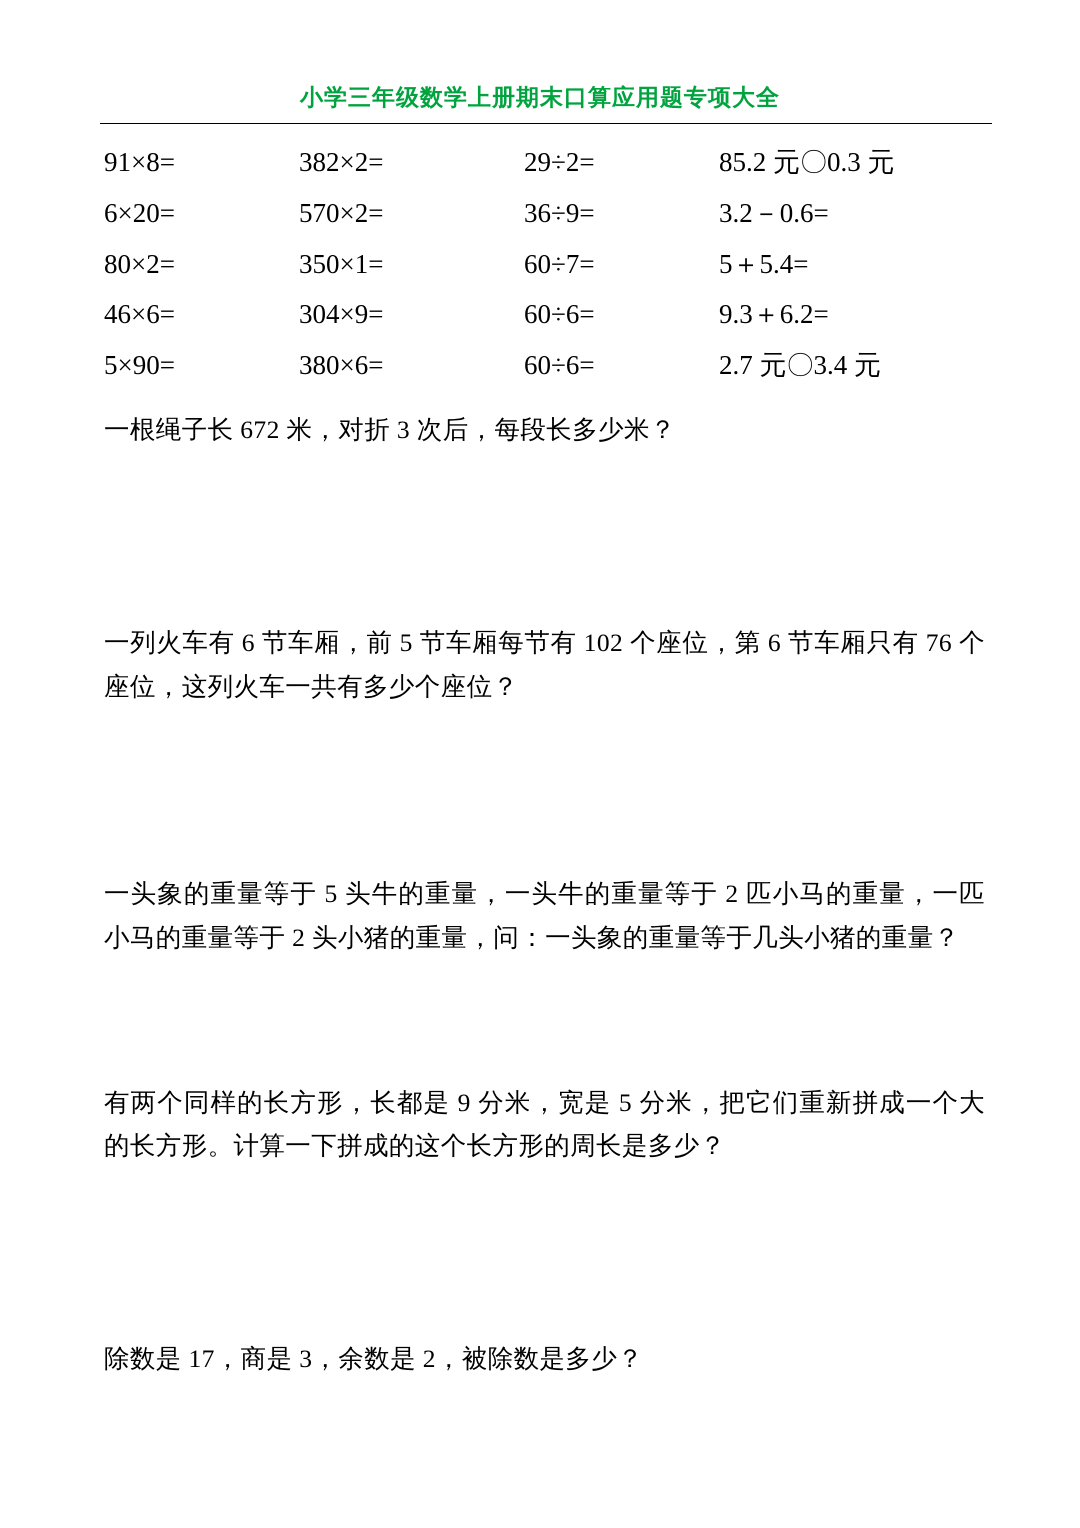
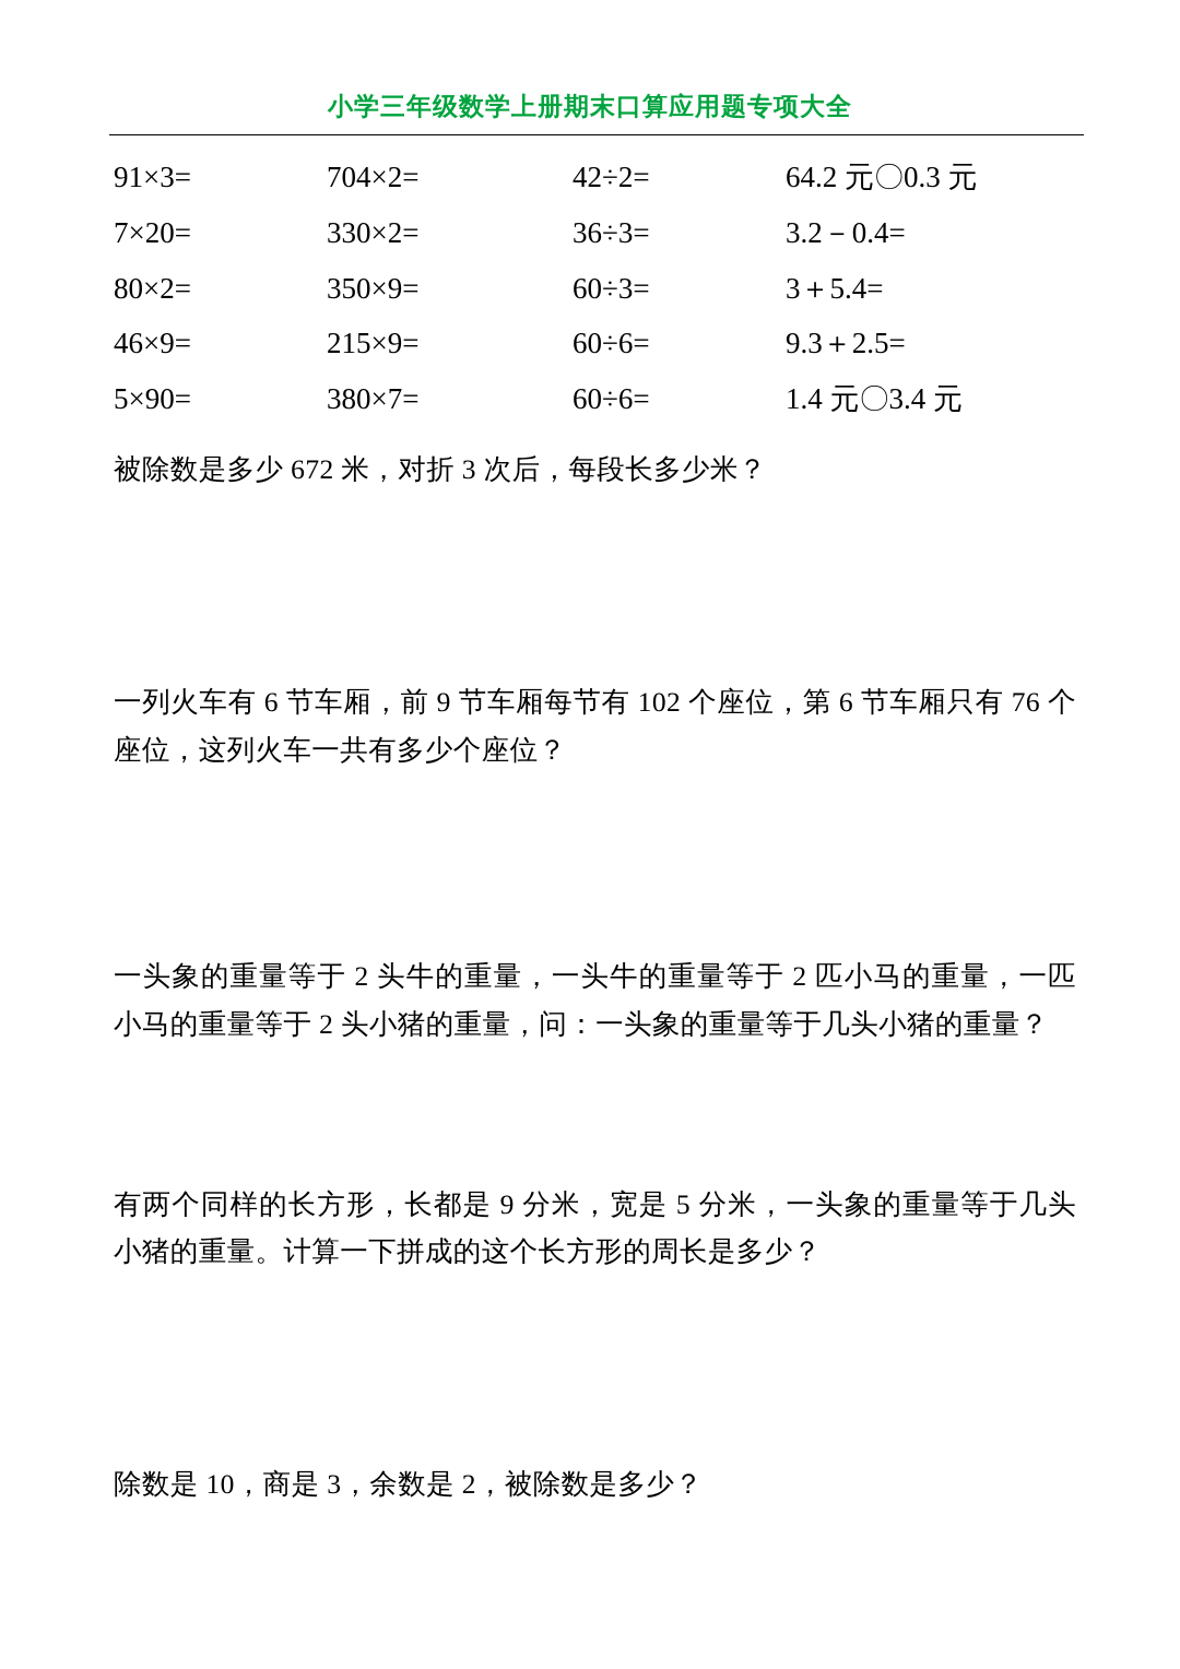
  小学三年级数学上册期末口算应用题专项大全
- 91×8=
+ 91×3=
- 382×2=
+ 704×2=
- 29÷2=
+ 42÷2=
- 85.2 元〇0.3 元
+ 64.2 元〇0.3 元
- 6×20=
+ 7×20=
- 570×2=
+ 330×2=
- 36÷9=
+ 36÷3=
- 3.2－0.6=
+ 3.2－0.4=
  80×2=
- 350×1=
+ 350×9=
- 60÷7=
+ 60÷3=
- 5＋5.4=
+ 3＋5.4=
- 46×6=
+ 46×9=
- 304×9=
+ 215×9=
  60÷6=
- 9.3＋6.2=
+ 9.3＋2.5=
  5×90=
- 380×6=
+ 380×7=
  60÷6=
- 2.7 元〇3.4 元
+ 1.4 元〇3.4 元
- 一根绳子长 672 米，对折 3 次后，每段长多少米？
+ 被除数是多少 672 米，对折 3 次后，每段长多少米？
- 一列火车有 6 节车厢，前 5 节车厢每节有 102 个座位，第 6 节车厢只有 76 个座位，这列火车一共有多少个座位？
+ 一列火车有 6 节车厢，前 9 节车厢每节有 102 个座位，第 6 节车厢只有 76 个座位，这列火车一共有多少个座位？
- 一头象的重量等于 5 头牛的重量，一头牛的重量等于 2 匹小马的重量，一匹小马的重量等于 2 头小猪的重量，问：一头象的重量等于几头小猪的重量？
+ 一头象的重量等于 2 头牛的重量，一头牛的重量等于 2 匹小马的重量，一匹小马的重量等于 2 头小猪的重量，问：一头象的重量等于几头小猪的重量？
- 有两个同样的长方形，长都是 9 分米，宽是 5 分米，把它们重新拼成一个大的长方形。计算一下拼成的这个长方形的周长是多少？
+ 有两个同样的长方形，长都是 9 分米，宽是 5 分米，一头象的重量等于几头小猪的重量。计算一下拼成的这个长方形的周长是多少？
- 除数是 17，商是 3，余数是 2，被除数是多少？
+ 除数是 10，商是 3，余数是 2，被除数是多少？
